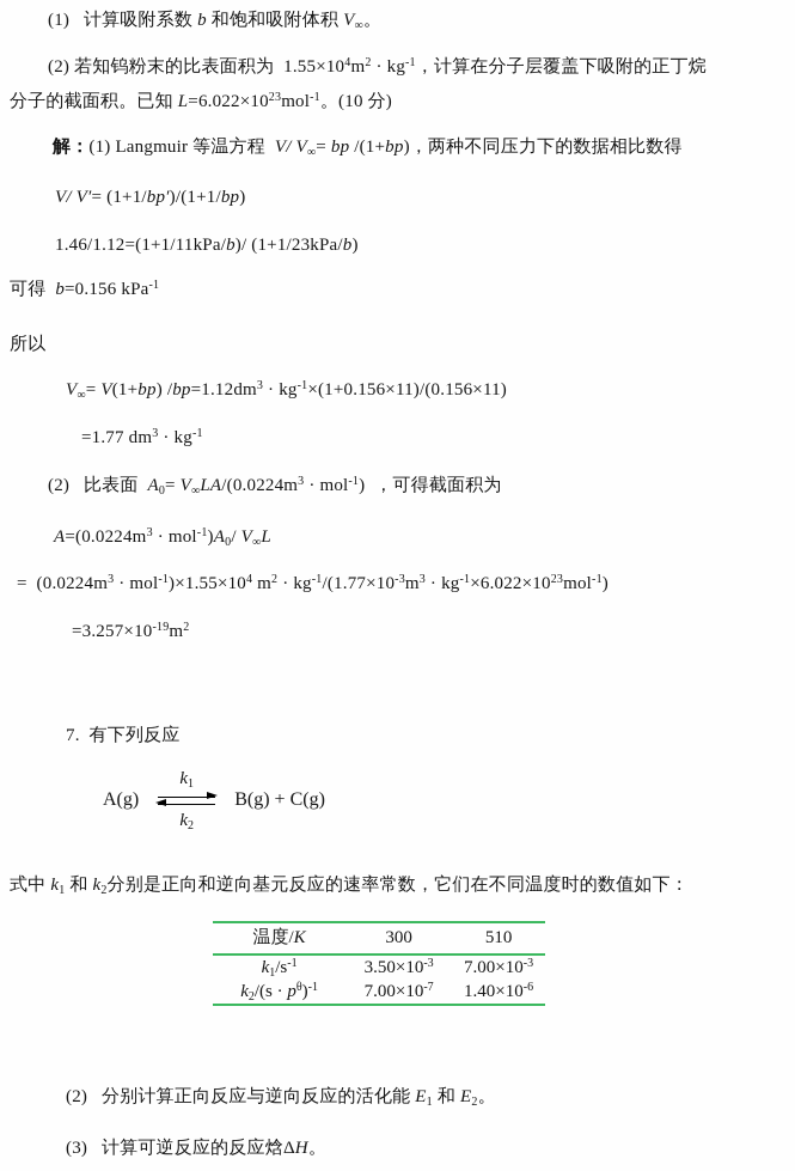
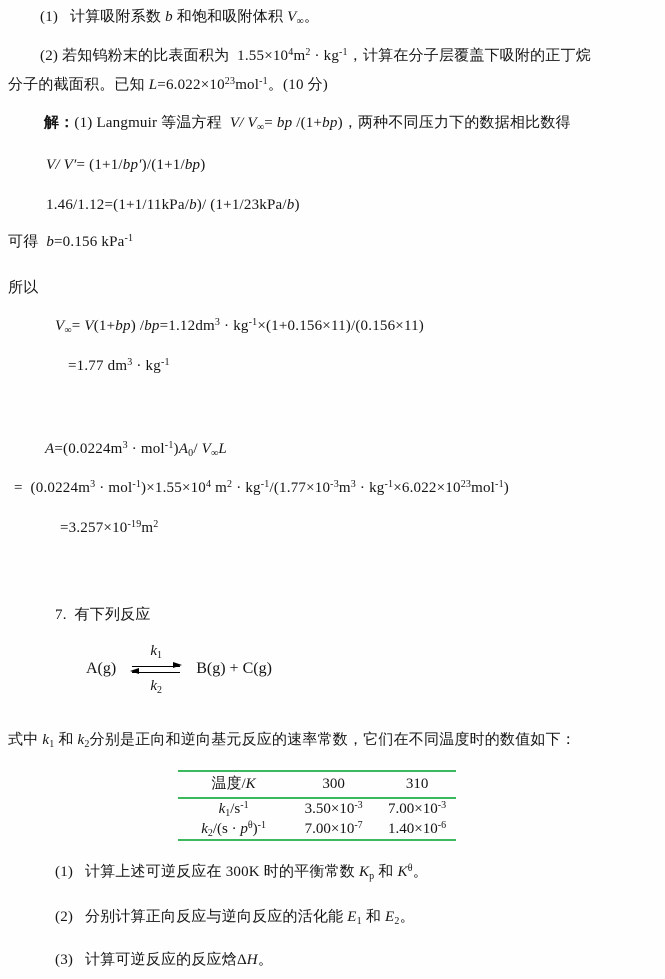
  (1) 计算吸附系数 b 和饱和吸附体积 V∞。
  (2) 若知钨粉末的比表面积为 1.55×104m2 · kg-1，计算在分子层覆盖下吸附的正丁烷
  分子的截面积。已知 L=6.022×1023mol-1。(10 分)
  解：(1) Langmuir 等温方程 V/ V∞= bp /(1+bp)，两种不同压力下的数据相比数得
  V/ V′= (1+1/bp′)/(1+1/bp)
  1.46/1.12=(1+1/11kPa/b)/ (1+1/23kPa/b)
  可得 b=0.156 kPa-1
  所以
  V∞= V(1+bp) /bp=1.12dm3 · kg-1×(1+0.156×11)/(0.156×11)
  =1.77 dm3 · kg-1
- (2) 比表面 A0= V∞LA/(0.0224m3 · mol-1) ，可得截面积为
  A=(0.0224m3 · mol-1)A0/ V∞L
  = (0.0224m3 · mol-1)×1.55×104 m2 · kg-1/(1.77×10-3m3 · kg-1×6.022×1023mol-1)
  =3.257×10-19m2
  7. 有下列反应
  A(g)
  k1
  k2
  B(g) + C(g)
  式中 k1 和 k2分别是正向和逆向基元反应的速率常数，它们在不同温度时的数值如下：
- 温度/K	300	510
+ 温度/K	300	310
  k1/s-1	3.50×10-3	7.00×10-3
  k2/(s · pθ)-1	7.00×10-7	1.40×10-6
+ (1) 计算上述可逆反应在 300K 时的平衡常数 Kp 和 Kθ。
  (2) 分别计算正向反应与逆向反应的活化能 E1 和 E2。
  (3) 计算可逆反应的反应焓ΔH。
